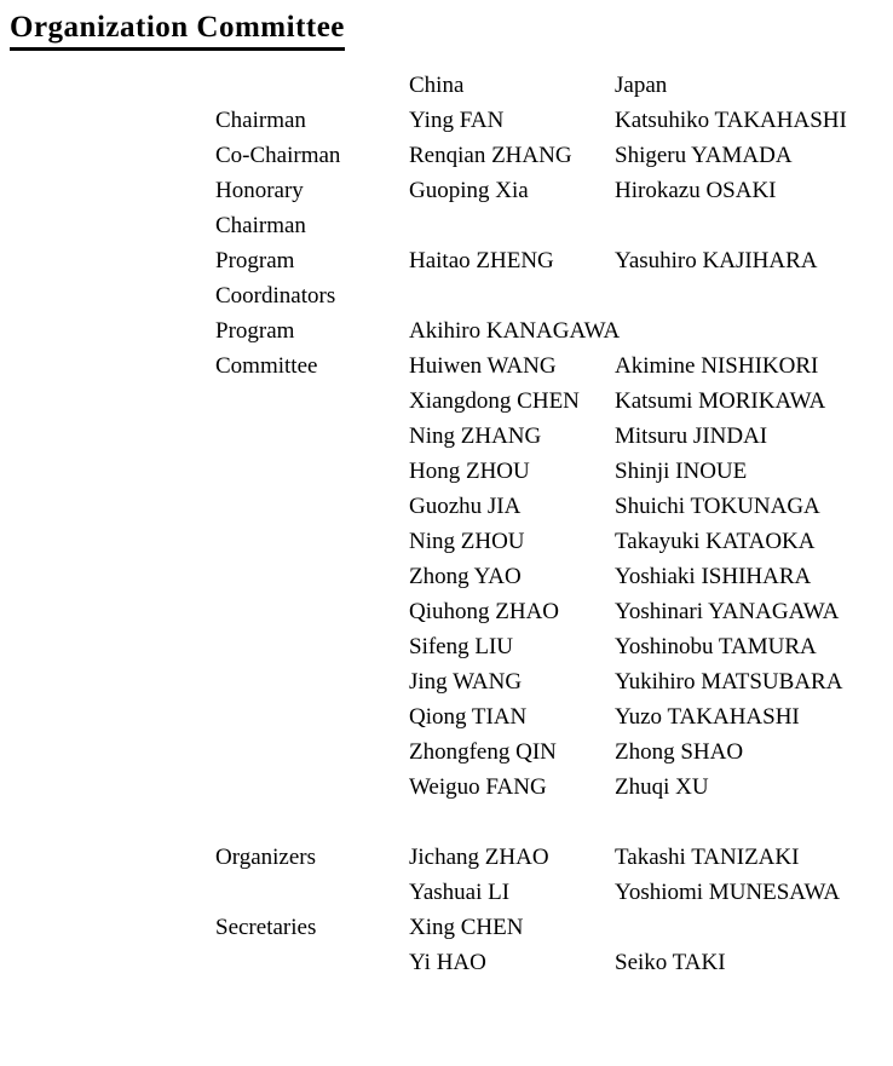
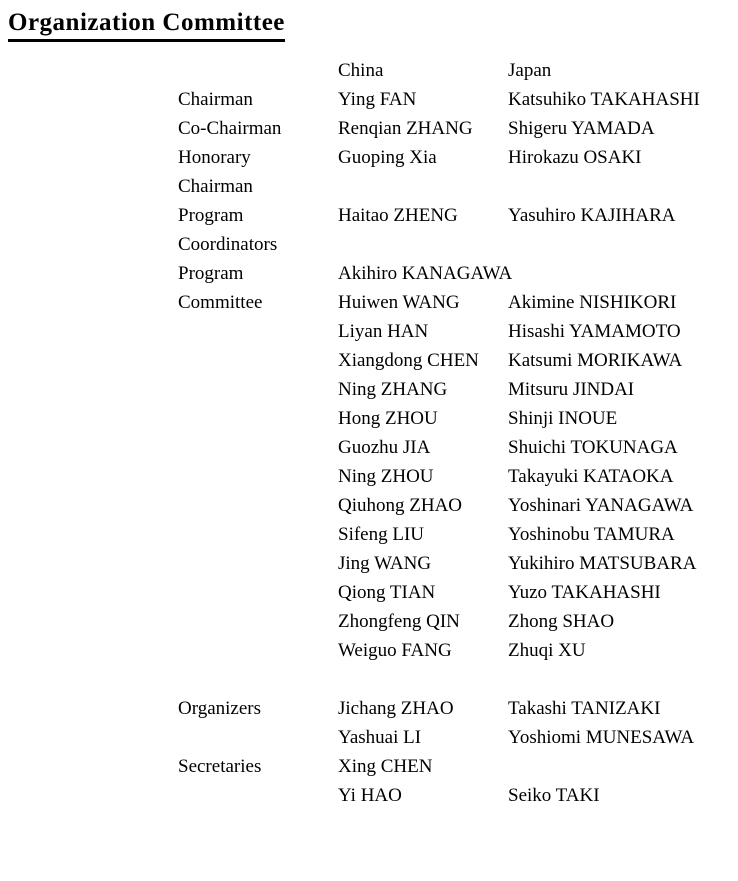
  Organization Committee
  China
  Japan
  Chairman
  Ying FAN
  Katsuhiko TAKAHASHI
  Co-Chairman
  Renqian ZHANG
  Shigeru YAMADA
  Honorary
  Guoping Xia
  Hirokazu OSAKI
  Chairman
  Program
  Haitao ZHENG
  Yasuhiro KAJIHARA
  Coordinators
  Program
  Akihiro KANAGAWA
  Committee
  Huiwen WANG
  Akimine NISHIKORI
+ Liyan HAN
+ Hisashi YAMAMOTO
  Xiangdong CHEN
  Katsumi MORIKAWA
  Ning ZHANG
  Mitsuru JINDAI
  Hong ZHOU
  Shinji INOUE
  Guozhu JIA
  Shuichi TOKUNAGA
  Ning ZHOU
  Takayuki KATAOKA
- Zhong YAO
- Yoshiaki ISHIHARA
  Qiuhong ZHAO
  Yoshinari YANAGAWA
  Sifeng LIU
  Yoshinobu TAMURA
  Jing WANG
  Yukihiro MATSUBARA
  Qiong TIAN
  Yuzo TAKAHASHI
  Zhongfeng QIN
  Zhong SHAO
  Weiguo FANG
  Zhuqi XU
  Organizers
  Jichang ZHAO
  Takashi TANIZAKI
  Yashuai LI
  Yoshiomi MUNESAWA
  Secretaries
  Xing CHEN
  Yi HAO
  Seiko TAKI
